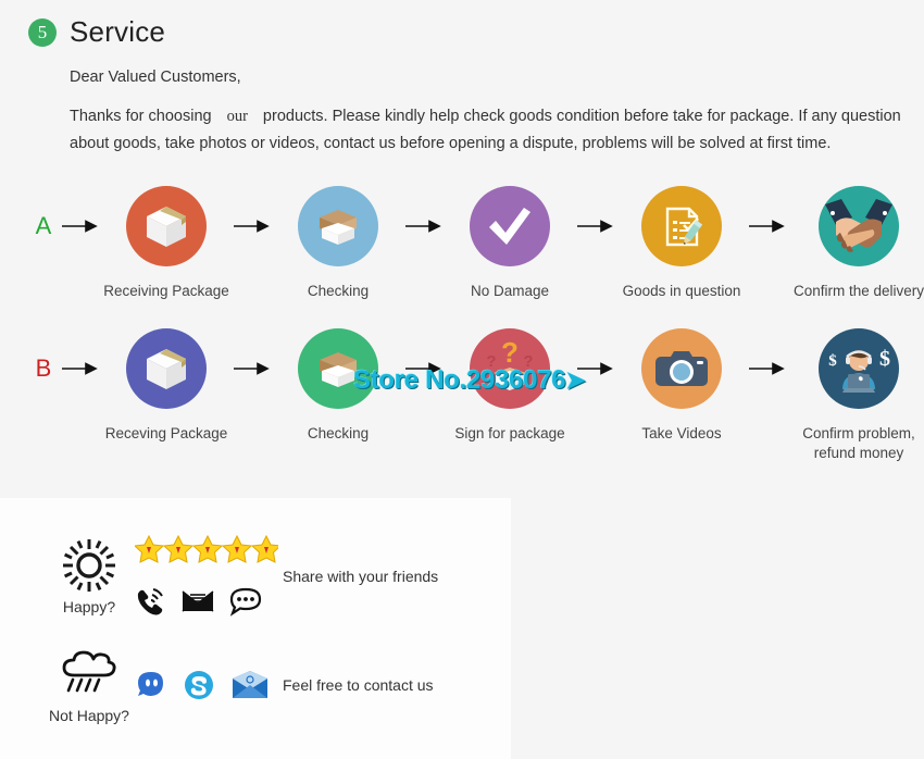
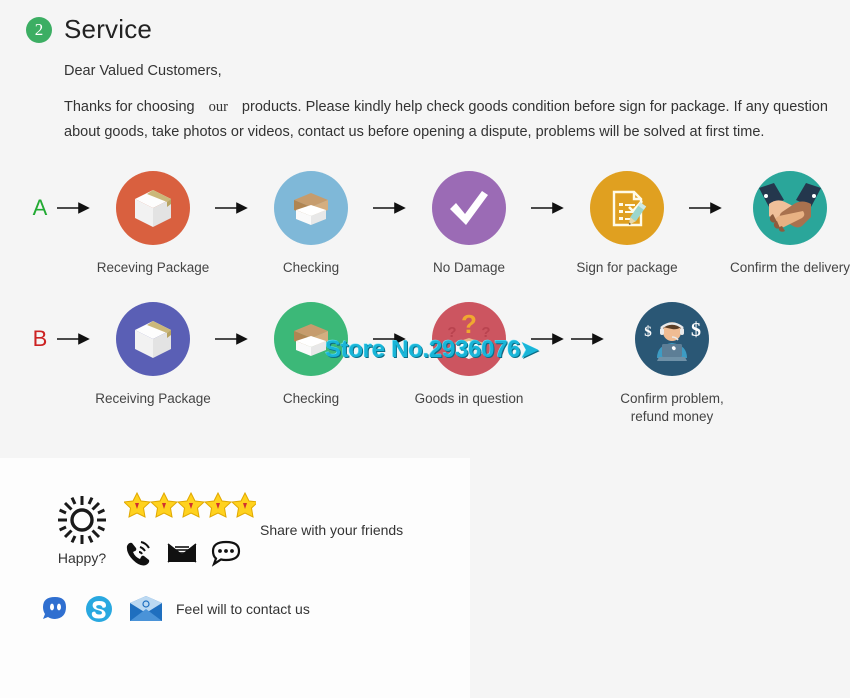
- 5
+ 2
  Service
  Dear Valued Customers,
- Thanks for choosing our products. Please kindly help check goods condition before take for package. If any question about goods, take photos or videos, contact us before opening a dispute, problems will be solved at first time.
+ Thanks for choosing our products. Please kindly help check goods condition before sign for package. If any question about goods, take photos or videos, contact us before opening a dispute, problems will be solved at first time.
  A
- Receiving Package
+ Receving Package
  Checking
  No Damage
- Goods in question
+ Sign for package
  Confirm the delivery
  B
- Receving Package
+ Receiving Package
  Checking
  ?
  ?
  ?
- Sign for package
+ Goods in question
- Take Videos
  $
  $
  Confirm problem,
  refund money
  Store No.2936076➤
  Happy?
  Share with your friends
- Not Happy?
- Feel free to contact us
+ Feel will to contact us
